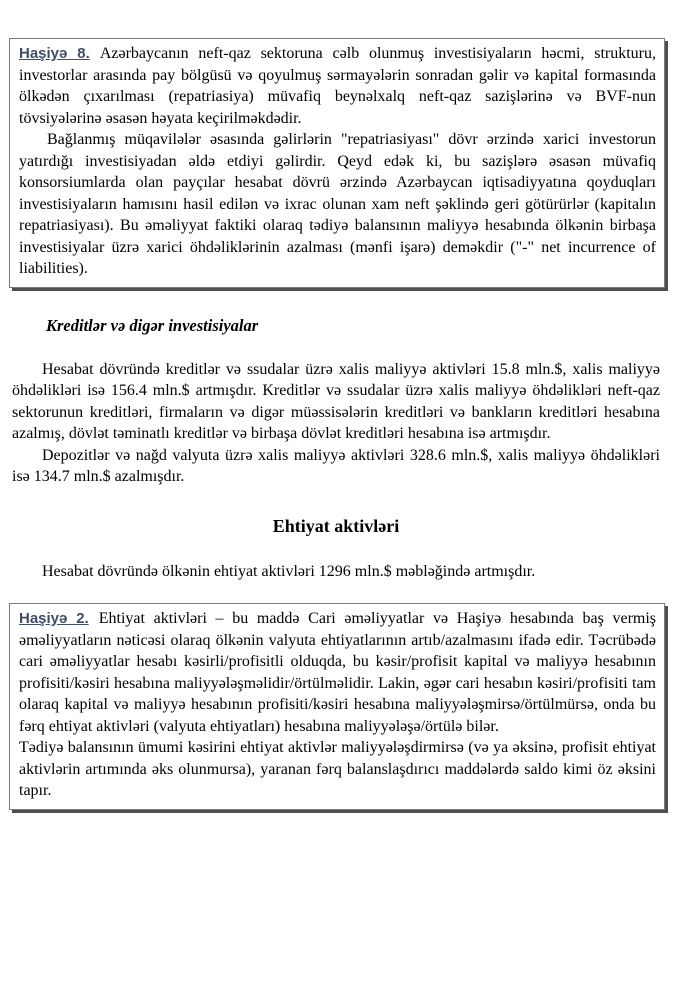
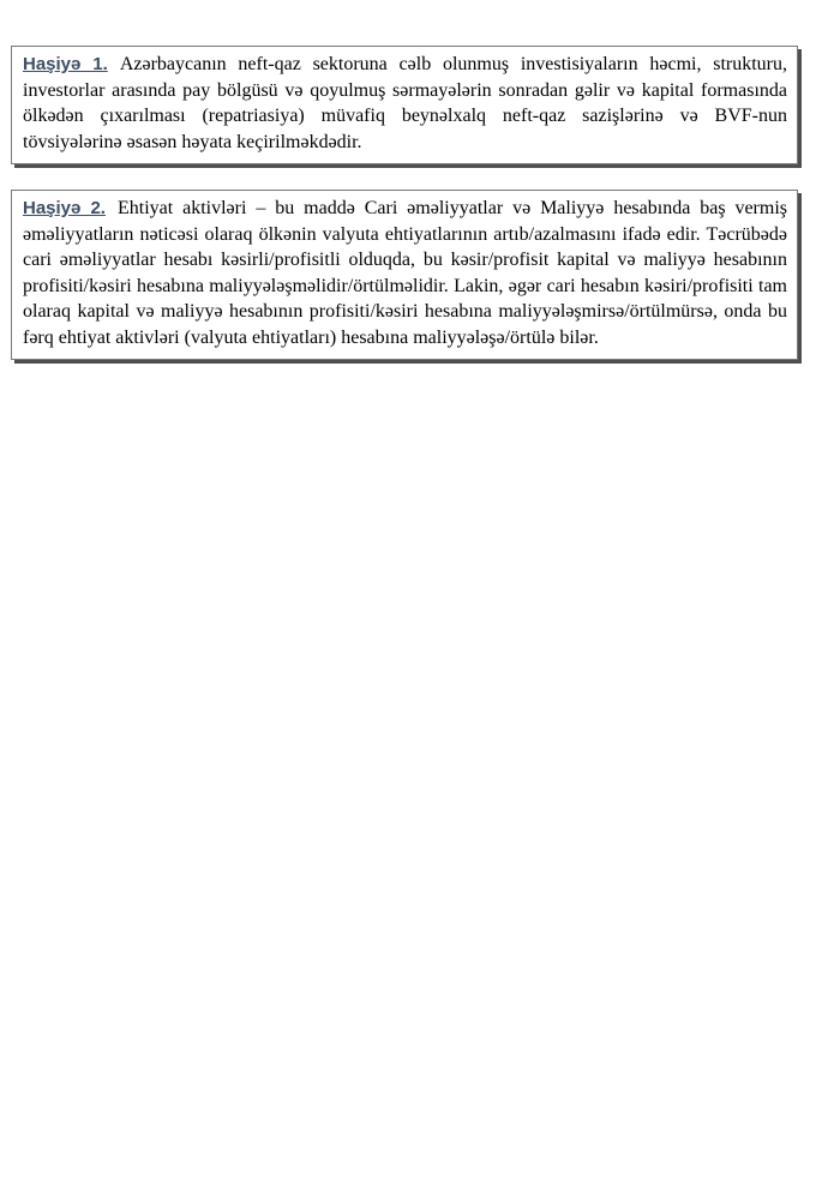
- Haşiyə 8. Azərbaycanın neft-qaz sektoruna cəlb olunmuş investisiyaların həcmi, strukturu, investorlar arasında pay bölgüsü və qoyulmuş sərmayələrin sonradan gəlir və kapital formasında ölkədən çıxarılması (repatriasiya) müvafiq beynəlxalq neft-qaz sazişlərinə və BVF-nun tövsiyələrinə əsasən həyata keçirilməkdədir.
+ Haşiyə 1. Azərbaycanın neft-qaz sektoruna cəlb olunmuş investisiyaların həcmi, strukturu, investorlar arasında pay bölgüsü və qoyulmuş sərmayələrin sonradan gəlir və kapital formasında ölkədən çıxarılması (repatriasiya) müvafiq beynəlxalq neft-qaz sazişlərinə və BVF-nun tövsiyələrinə əsasən həyata keçirilməkdədir.
- Bağlanmış müqavilələr əsasında gəlirlərin "repatriasiyası" dövr ərzində xarici investorun yatırdığı investisiyadan əldə etdiyi gəlirdir. Qeyd edək ki, bu sazişlərə əsasən müvafiq konsorsiumlarda olan payçılar hesabat dövrü ərzində Azərbaycan iqtisadiyyatına qoyduqları investisiyaların hamısını hasil edilən və ixrac olunan xam neft şəklində geri götürürlər (kapitalın repatriasiyası). Bu əməliyyat faktiki olaraq tədiyə balansının maliyyə hesabında ölkənin birbaşa investisiyalar üzrə xarici öhdəliklərinin azalması (mənfi işarə) deməkdir ("-" net incurrence of liabilities).
- Kreditlər və digər investisiyalar
- Hesabat dövründə kreditlər və ssudalar üzrə xalis maliyyə aktivləri 15.8 mln.$, xalis maliyyə öhdəlikləri isə 156.4 mln.$ artmışdır. Kreditlər və ssudalar üzrə xalis maliyyə öhdəlikləri neft-qaz sektorunun kreditləri, firmaların və digər müəssisələrin kreditləri və bankların kreditləri hesabına azalmış, dövlət təminatlı kreditlər və birbaşa dövlət kreditləri hesabına isə artmışdır.
- Depozitlər və nağd valyuta üzrə xalis maliyyə aktivləri 328.6 mln.$, xalis maliyyə öhdəlikləri isə 134.7 mln.$ azalmışdır.
- Ehtiyat aktivləri
- Hesabat dövründə ölkənin ehtiyat aktivləri 1296 mln.$ məbləğində artmışdır.
- Haşiyə 2. Ehtiyat aktivləri – bu maddə Cari əməliyyatlar və Haşiyə hesabında baş vermiş əməliyyatların nəticəsi olaraq ölkənin valyuta ehtiyatlarının artıb/azalmasını ifadə edir. Təcrübədə cari əməliyyatlar hesabı kəsirli/profisitli olduqda, bu kəsir/profisit kapital və maliyyə hesabının profisiti/kəsiri hesabına maliyyələşməlidir/örtülməlidir. Lakin, əgər cari hesabın kəsiri/profisiti tam olaraq kapital və maliyyə hesabının profisiti/kəsiri hesabına maliyyələşmirsə/örtülmürsə, onda bu fərq ehtiyat aktivləri (valyuta ehtiyatları) hesabına maliyyələşə/örtülə bilər.
+ Haşiyə 2. Ehtiyat aktivləri – bu maddə Cari əməliyyatlar və Maliyyə hesabında baş vermiş əməliyyatların nəticəsi olaraq ölkənin valyuta ehtiyatlarının artıb/azalmasını ifadə edir. Təcrübədə cari əməliyyatlar hesabı kəsirli/profisitli olduqda, bu kəsir/profisit kapital və maliyyə hesabının profisiti/kəsiri hesabına maliyyələşməlidir/örtülməlidir. Lakin, əgər cari hesabın kəsiri/profisiti tam olaraq kapital və maliyyə hesabının profisiti/kəsiri hesabına maliyyələşmirsə/örtülmürsə, onda bu fərq ehtiyat aktivləri (valyuta ehtiyatları) hesabına maliyyələşə/örtülə bilər.
- Tədiyə balansının ümumi kəsirini ehtiyat aktivlər maliyyələşdirmirsə (və ya əksinə, profisit ehtiyat aktivlərin artımında əks olunmursa), yaranan fərq balanslaşdırıcı maddələrdə saldo kimi öz əksini tapır.
